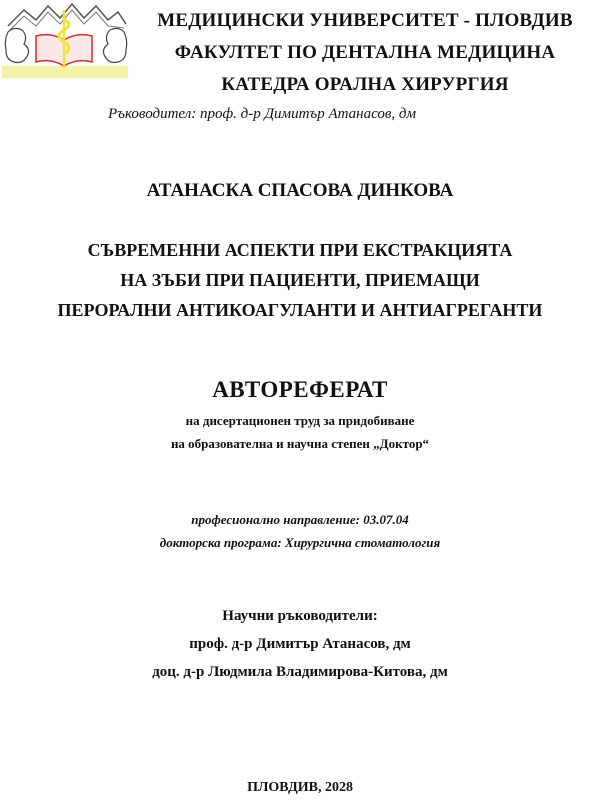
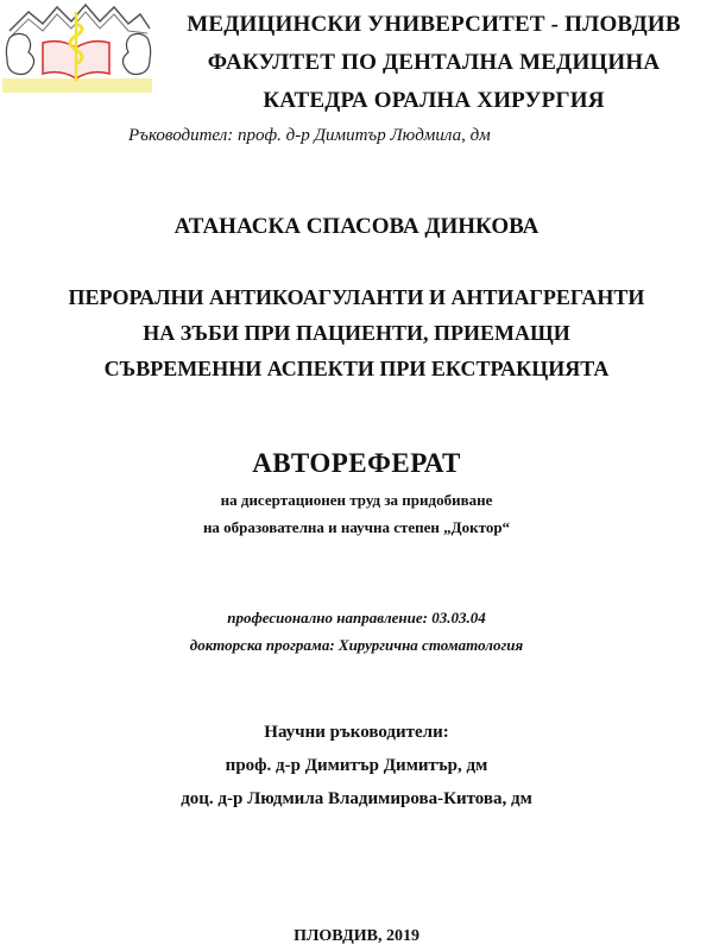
  МЕДИЦИНСКИ УНИВЕРСИТЕТ - ПЛОВДИВ
  ФАКУЛТЕТ ПО ДЕНТАЛНА МЕДИЦИНА
  КАТЕДРА ОРАЛНА ХИРУРГИЯ
- Ръководител: проф. д-р Димитър Атанасов, дм
+ Ръководител: проф. д-р Димитър Людмила, дм
  АТАНАСКА СПАСОВА ДИНКОВА
- СЪВРЕМЕННИ АСПЕКТИ ПРИ ЕКСТРАКЦИЯТА
+ ПЕРОРАЛНИ АНТИКОАГУЛАНТИ И АНТИАГРЕГАНТИ
  НА ЗЪБИ ПРИ ПАЦИЕНТИ, ПРИЕМАЩИ
- ПЕРОРАЛНИ АНТИКОАГУЛАНТИ И АНТИАГРЕГАНТИ
+ СЪВРЕМЕННИ АСПЕКТИ ПРИ ЕКСТРАКЦИЯТА
  АВТОРЕФЕРАТ
  на дисертационен труд за придобиване
  на образователна и научна степен „Доктор“
- професионално направление: 03.07.04
+ професионално направление: 03.03.04
  докторска програма: Хирургична стоматология
  Научни ръководители:
- проф. д-р Димитър Атанасов, дм
+ проф. д-р Димитър Димитър, дм
  доц. д-р Людмила Владимирова-Китова, дм
- ПЛОВДИВ, 2028
+ ПЛОВДИВ, 2019
